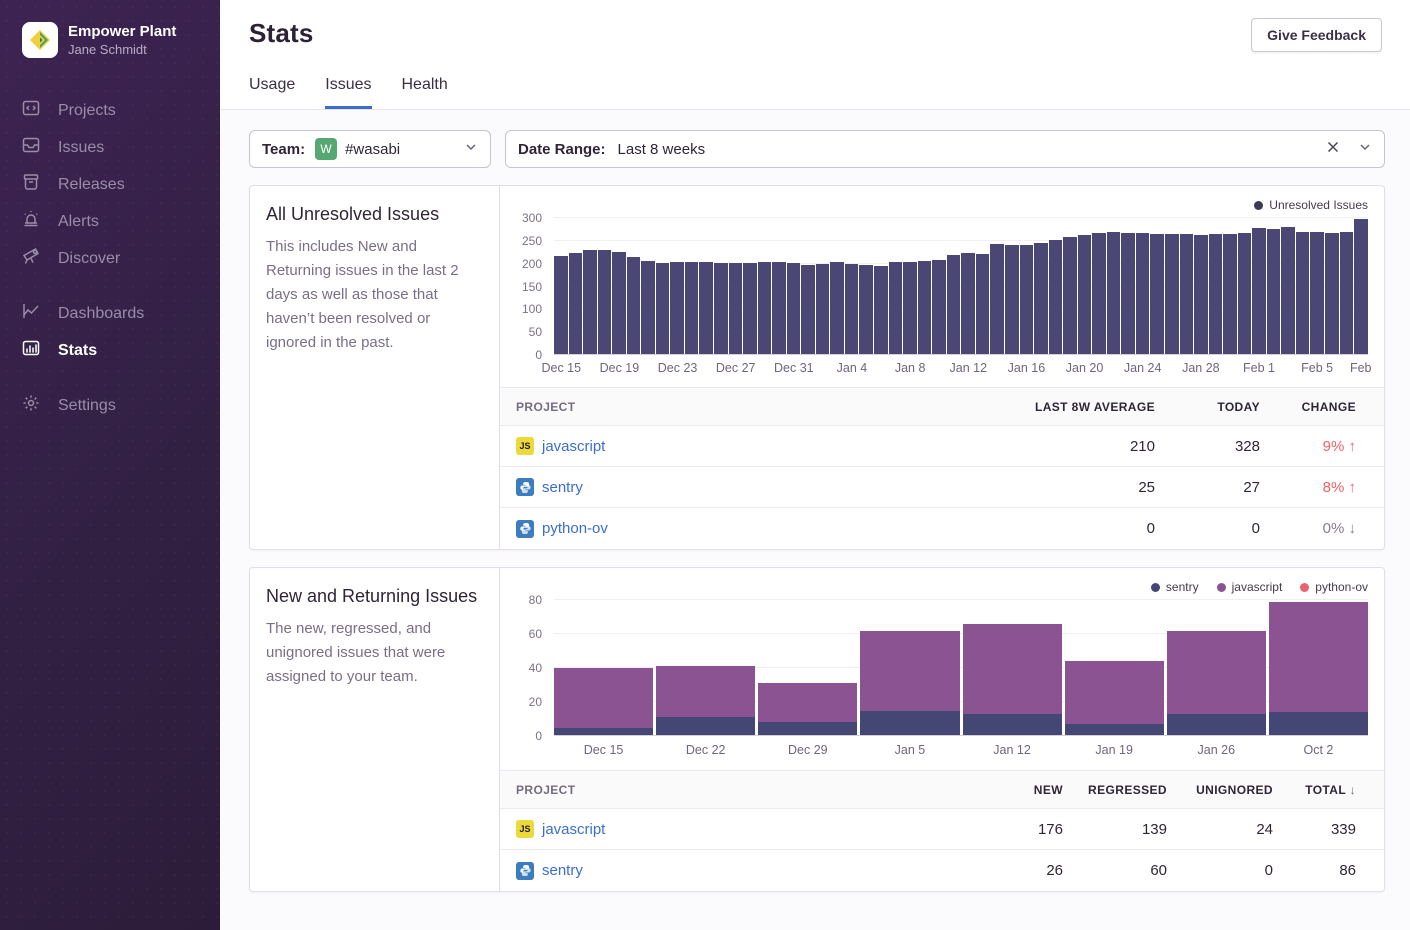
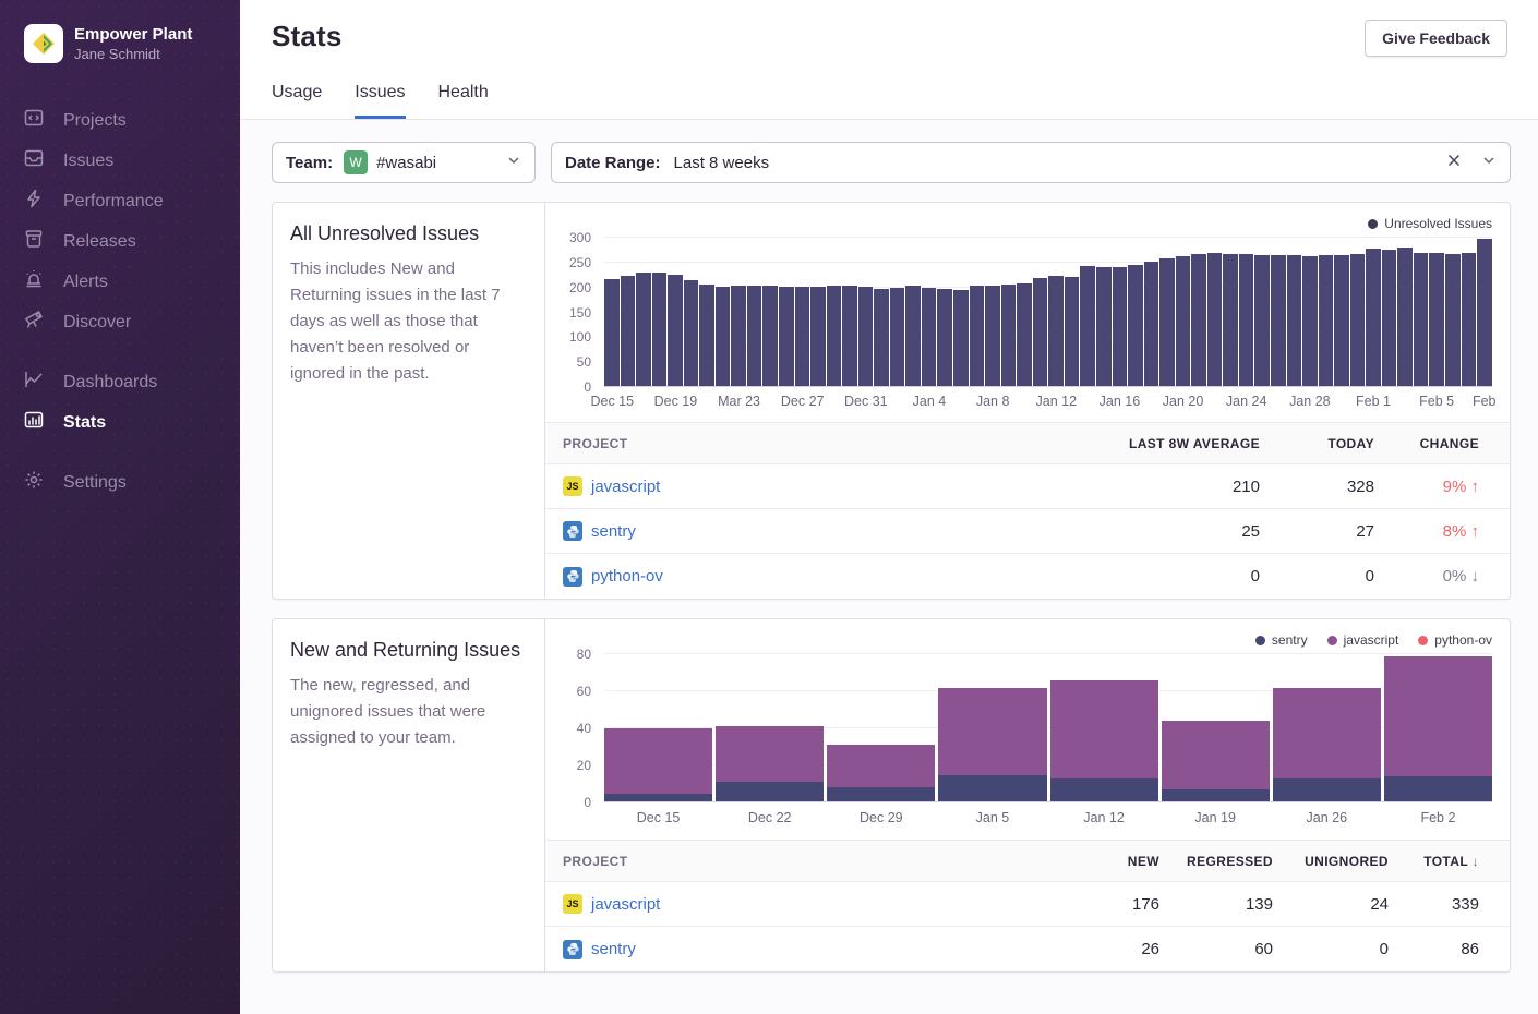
  Empower Plant
  Jane Schmidt
  Projects
  Issues
+ Performance
  Releases
  Alerts
  Discover
  Dashboards
  Stats
  Settings
  Stats
  Give Feedback
  Usage
  Issues
  Health
  Team:
  W
  #wasabi
  Date Range:
  Last 8 weeks
  All Unresolved Issues
- This includes New and Returning issues in the last 2 days as well as those that haven’t been resolved or ignored in the past.
+ This includes New and Returning issues in the last 7 days as well as those that haven’t been resolved or ignored in the past.
  Unresolved Issues
  0
  50
  100
  150
  200
  250
  300
  Dec 15
  Dec 19
- Dec 23
+ Mar 23
  Dec 27
  Dec 31
  Jan 4
  Jan 8
  Jan 12
  Jan 16
  Jan 20
  Jan 24
  Jan 28
  Feb 1
  Feb 5
  Feb
  PROJECT
  LAST 8W AVERAGE
  TODAY
  CHANGE
  JS
  javascript
  210
  328
  9% ↑
  sentry
  25
  27
  8% ↑
  python-ov
  0
  0
  0% ↓
  New and Returning Issues
  The new, regressed, and unignored issues that were assigned to your team.
  sentry
  javascript
  python-ov
  0
  20
  40
  60
  80
  Dec 15
  Dec 22
  Dec 29
  Jan 5
  Jan 12
  Jan 19
  Jan 26
- Oct 2
+ Feb 2
  PROJECT
  NEW
  REGRESSED
  UNIGNORED
  TOTAL ↓
  JS
  javascript
  176
  139
  24
  339
  sentry
  26
  60
  0
  86
